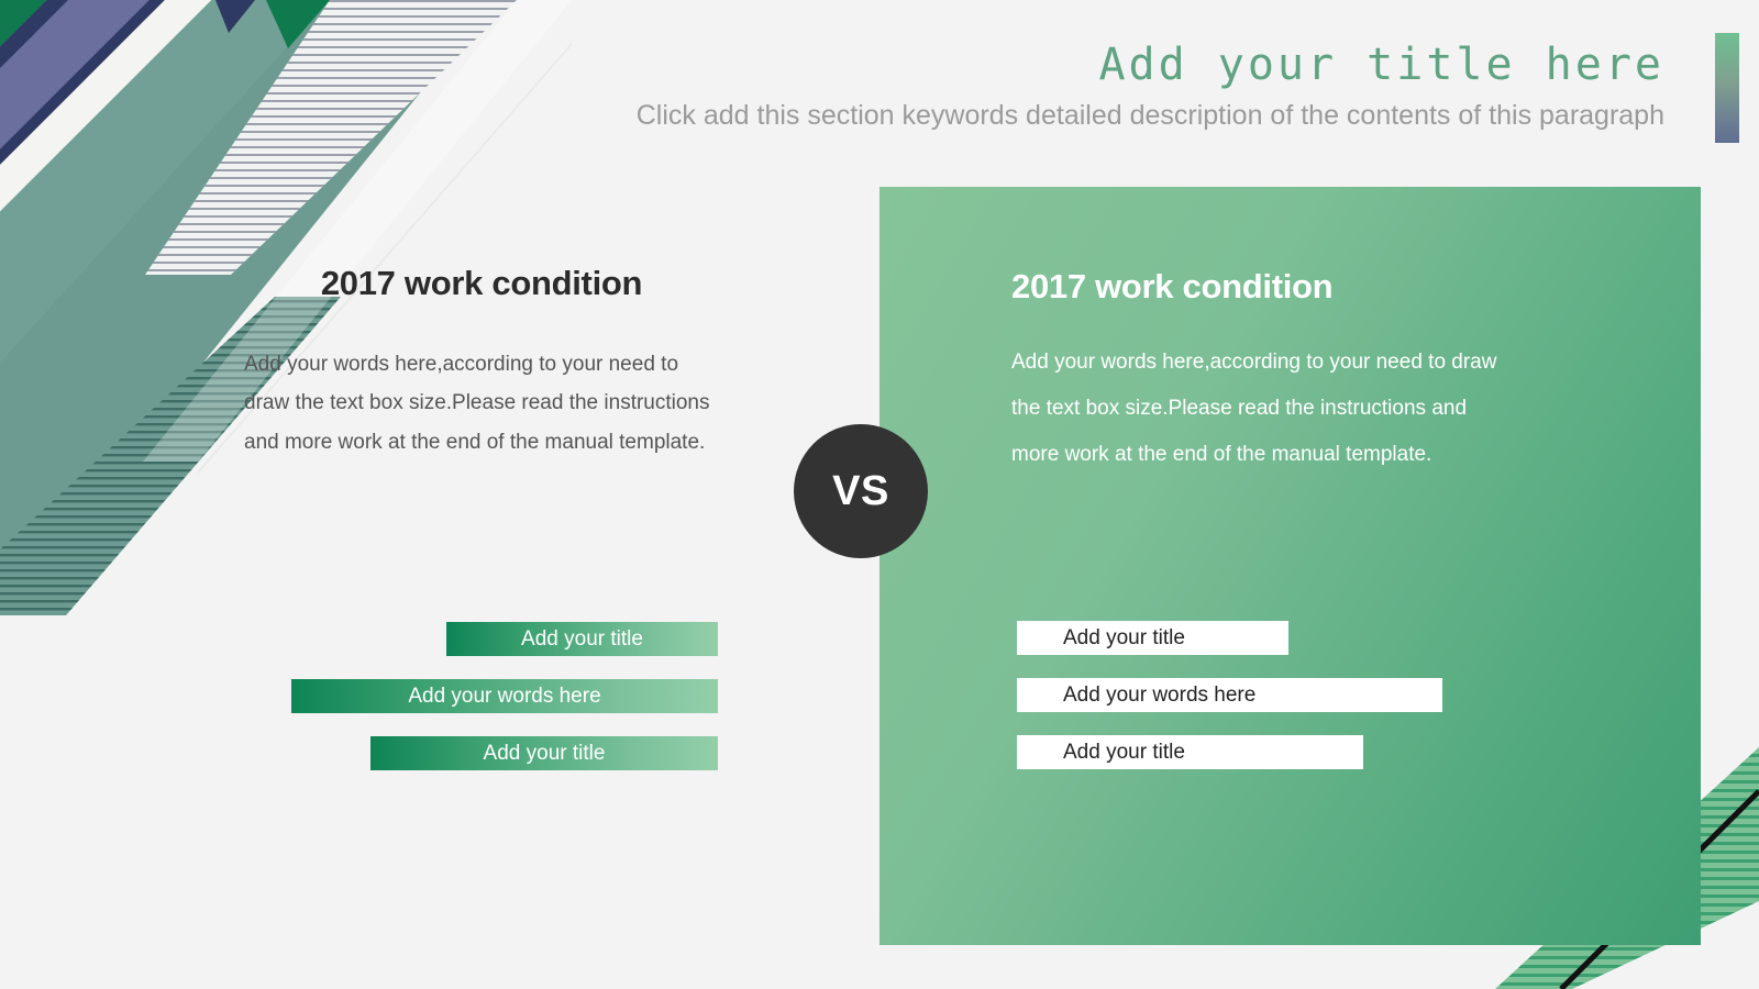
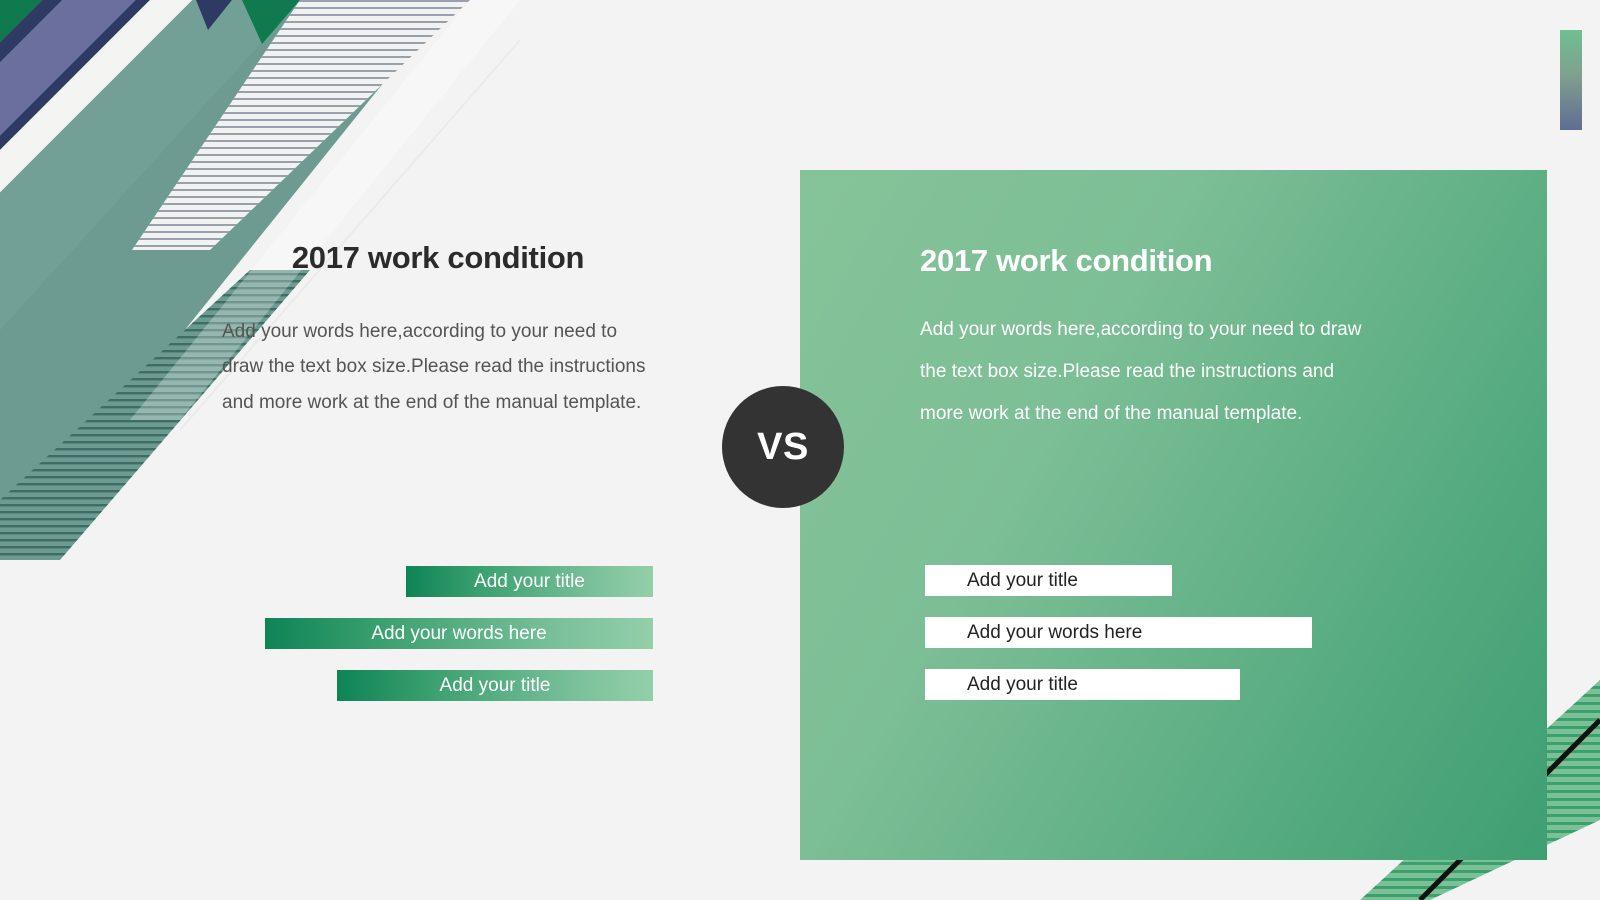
- Add your title here
- Click add this section keywords detailed description of the contents of this paragraph
  2017 work condition
  Add your words here,according to your need to draw the text box size.Please read the instructions and more work at the end of the manual template.
  2017 work condition
  Add your words here,according to your need to draw the text box size.Please read the instructions and more work at the end of the manual template.
  VS
  Add your title
  Add your words here
  Add your title
  Add your title
  Add your words here
  Add your title
